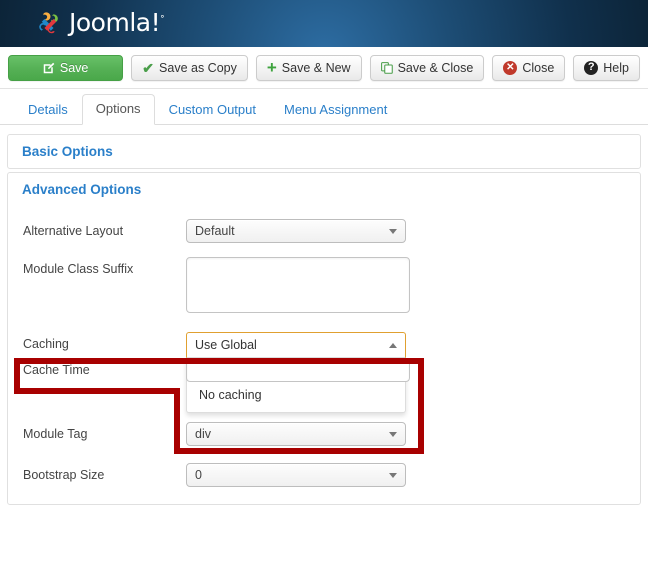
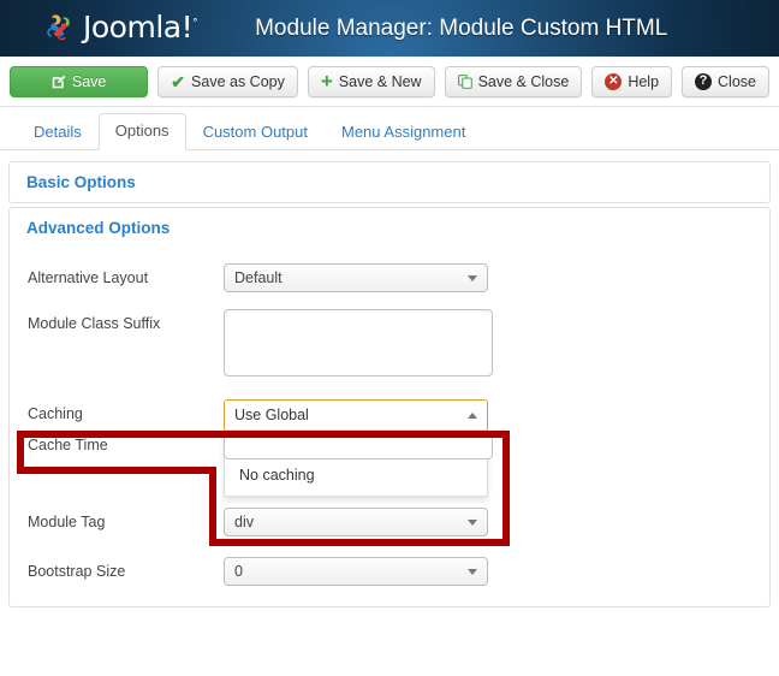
  Joomla!°
+ Module Manager: Module Custom HTML
  Save
  ✔
  Save as Copy
  +
  Save & New
  Save & Close
  ✕
- Close
+ Help
  ?
- Help
+ Close
  Details
  Options
  Custom Output
  Menu Assignment
  Basic Options
  Advanced Options
  Alternative Layout
  Default
  Module Class Suffix
  Caching
  Use Global
  No caching
  Cache Time
  Module Tag
  div
  Bootstrap Size
  0
